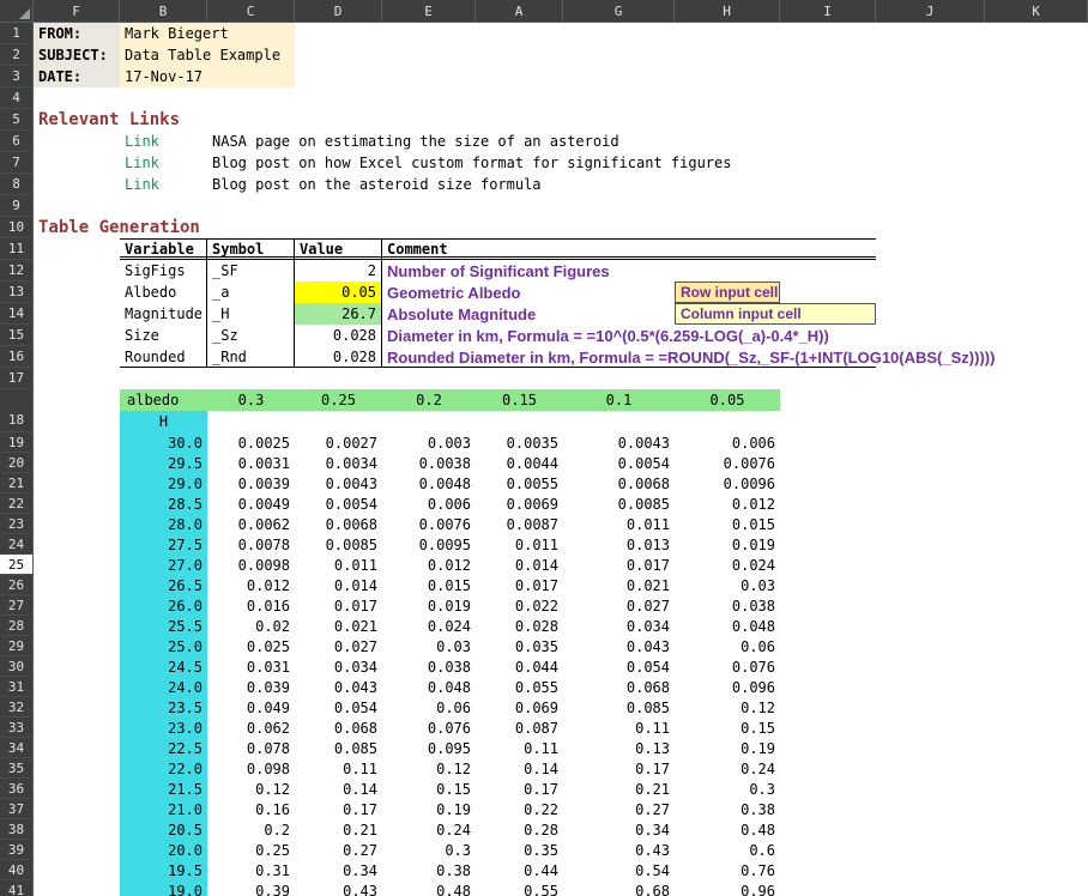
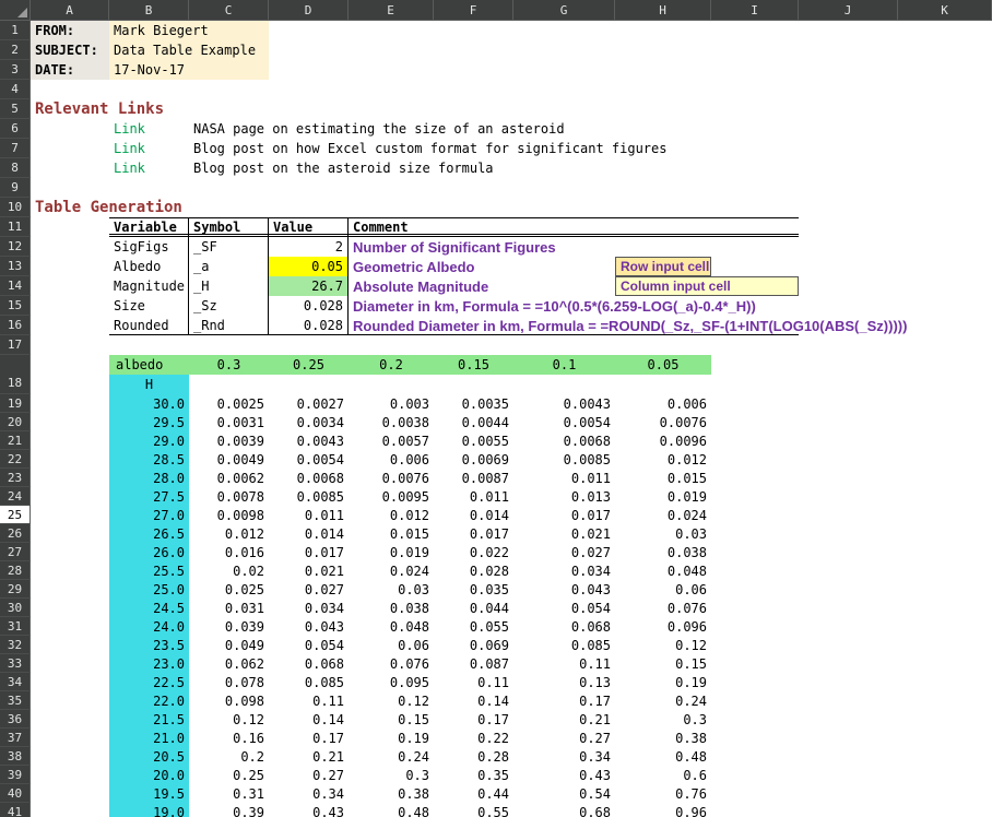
- F
+ A
  B
  C
  D
  E
- A
+ F
  G
  H
  I
  J
  K
  1
  2
  3
  4
  5
  6
  7
  8
  9
  10
  11
  12
  13
  14
  15
  16
  17
  18
  19
  20
  21
  22
  23
  24
  25
  26
  27
  28
  29
  30
  31
  32
  33
  34
  35
  36
  37
  38
  39
  40
  41
  FROM:
  Mark Biegert
  SUBJECT:
  Data Table Example
  DATE:
  17-Nov-17
  Relevant Links
  Link
  NASA page on estimating the size of an asteroid
  Link
  Blog post on how Excel custom format for significant figures
  Link
  Blog post on the asteroid size formula
  Table Generation
  Variable
  Symbol
  Value
  Comment
  SigFigs
  _SF
  2
  Number of Significant Figures
  Albedo
  _a
  0.05
  Geometric Albedo
  Magnitude
  _H
  26.7
  Absolute Magnitude
  Size
  _Sz
  0.028
  Diameter in km, Formula = =10^(0.5*(6.259-LOG(_a)-0.4*_H))
  Rounded
  _Rnd
  0.028
  Rounded Diameter in km, Formula = =ROUND(_Sz,_SF-(1+INT(LOG10(ABS(_Sz)))))
  Row input cell
  Column input cell
  albedo
  H
  0.3
  0.25
  0.2
  0.15
  0.1
  0.05
  30.0
  0.0025
  0.0027
  0.003
  0.0035
  0.0043
  0.006
  29.5
  0.0031
  0.0034
  0.0038
  0.0044
  0.0054
  0.0076
  29.0
  0.0039
  0.0043
- 0.0048
+ 0.0057
  0.0055
  0.0068
  0.0096
  28.5
  0.0049
  0.0054
  0.006
  0.0069
  0.0085
  0.012
  28.0
  0.0062
  0.0068
  0.0076
  0.0087
  0.011
  0.015
  27.5
  0.0078
  0.0085
  0.0095
  0.011
  0.013
  0.019
  27.0
  0.0098
  0.011
  0.012
  0.014
  0.017
  0.024
  26.5
  0.012
  0.014
  0.015
  0.017
  0.021
  0.03
  26.0
  0.016
  0.017
  0.019
  0.022
  0.027
  0.038
  25.5
  0.02
  0.021
  0.024
  0.028
  0.034
  0.048
  25.0
  0.025
  0.027
  0.03
  0.035
  0.043
  0.06
  24.5
  0.031
  0.034
  0.038
  0.044
  0.054
  0.076
  24.0
  0.039
  0.043
  0.048
  0.055
  0.068
  0.096
  23.5
  0.049
  0.054
  0.06
  0.069
  0.085
  0.12
  23.0
  0.062
  0.068
  0.076
  0.087
  0.11
  0.15
  22.5
  0.078
  0.085
  0.095
  0.11
  0.13
  0.19
  22.0
  0.098
  0.11
  0.12
  0.14
  0.17
  0.24
  21.5
  0.12
  0.14
  0.15
  0.17
  0.21
  0.3
  21.0
  0.16
  0.17
  0.19
  0.22
  0.27
  0.38
  20.5
  0.2
  0.21
  0.24
  0.28
  0.34
  0.48
  20.0
  0.25
  0.27
  0.3
  0.35
  0.43
  0.6
  19.5
  0.31
  0.34
  0.38
  0.44
  0.54
  0.76
  19.0
  0.39
  0.43
  0.48
  0.55
  0.68
  0.96
